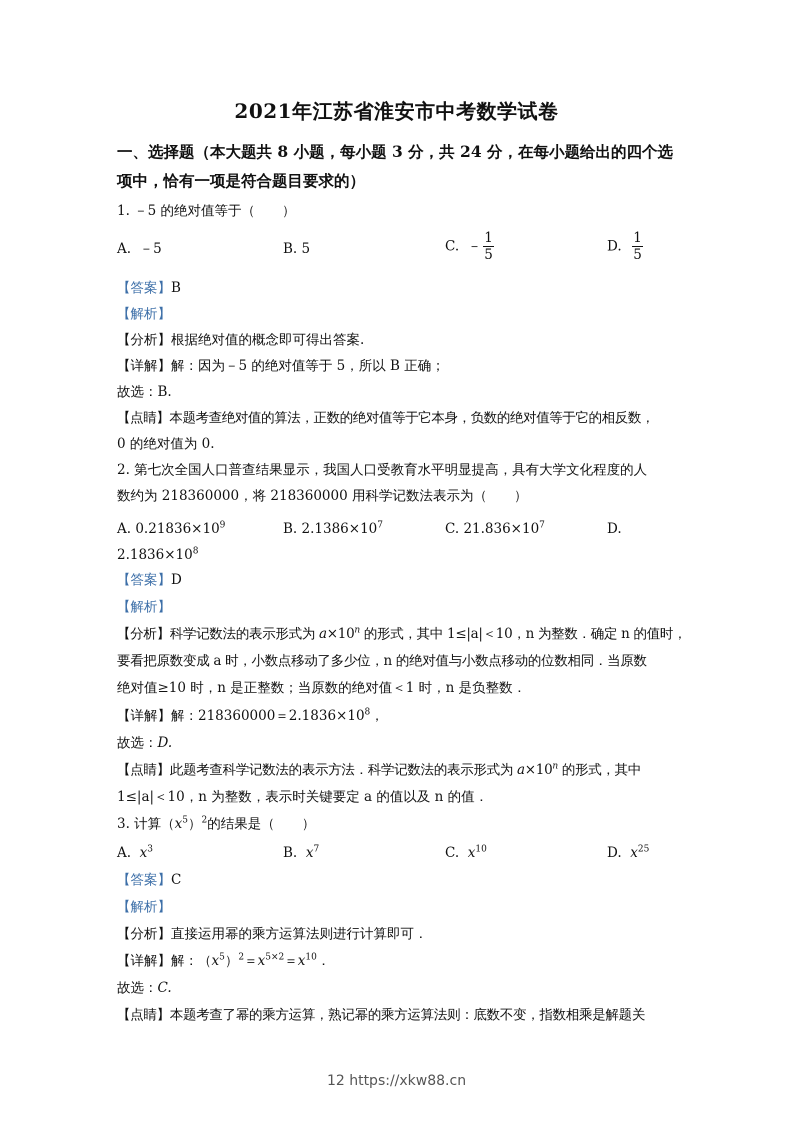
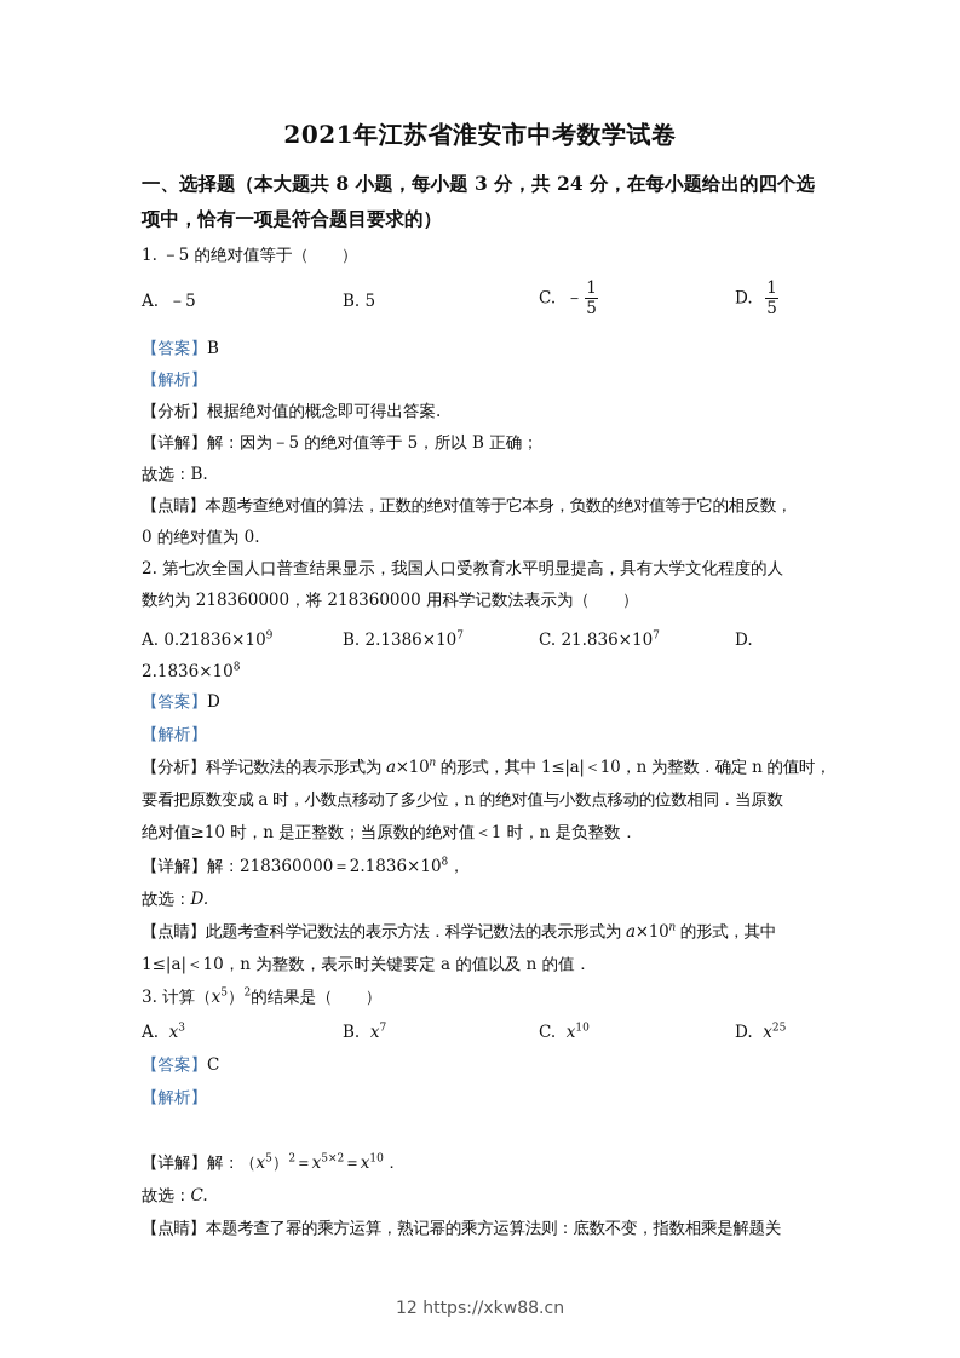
  2021年江苏省淮安市中考数学试卷
  一、选择题（本大题共 8 小题，每小题 3 分，共 24 分，在每小题给出的四个选
  项中，恰有一项是符合题目要求的）
  1. －5 的绝对值等于（ ）
  A. －5
  B. 5
  C. －
  1
  5
  D.
  1
  5
  【答案】B
  【解析】
  【分析】根据绝对值的概念即可得出答案.
  【详解】解：因为－5 的绝对值等于 5，所以 B 正确；
  故选：B.
  【点睛】本题考查绝对值的算法，正数的绝对值等于它本身，负数的绝对值等于它的相反数，
  0 的绝对值为 0.
  2. 第七次全国人口普查结果显示，我国人口受教育水平明显提高，具有大学文化程度的人
  数约为 218360000，将 218360000 用科学记数法表示为（ ）
  A. 0.21836×109
  B. 2.1386×107
  C. 21.836×107
  D.
  2.1836×108
  【答案】D
  【解析】
  【分析】科学记数法的表示形式为 a×10n 的形式，其中 1≤|a|＜10，n 为整数．确定 n 的值时，
  要看把原数变成 a 时，小数点移动了多少位，n 的绝对值与小数点移动的位数相同．当原数
  绝对值≥10 时，n 是正整数；当原数的绝对值＜1 时，n 是负整数．
  【详解】解：218360000＝2.1836×108，
  故选：D.
  【点睛】此题考查科学记数法的表示方法．科学记数法的表示形式为 a×10n 的形式，其中
  1≤|a|＜10，n 为整数，表示时关键要定 a 的值以及 n 的值．
  3. 计算（x5）2的结果是（ ）
  A. x3
  B. x7
  C. x10
  D. x25
  【答案】C
  【解析】
- 【分析】直接运用幂的乘方运算法则进行计算即可．
  【详解】解：（x5）2＝x5×2＝x10．
  故选：C.
  【点睛】本题考查了幂的乘方运算，熟记幂的乘方运算法则：底数不变，指数相乘是解题关
  12 https://xkw88.cn
